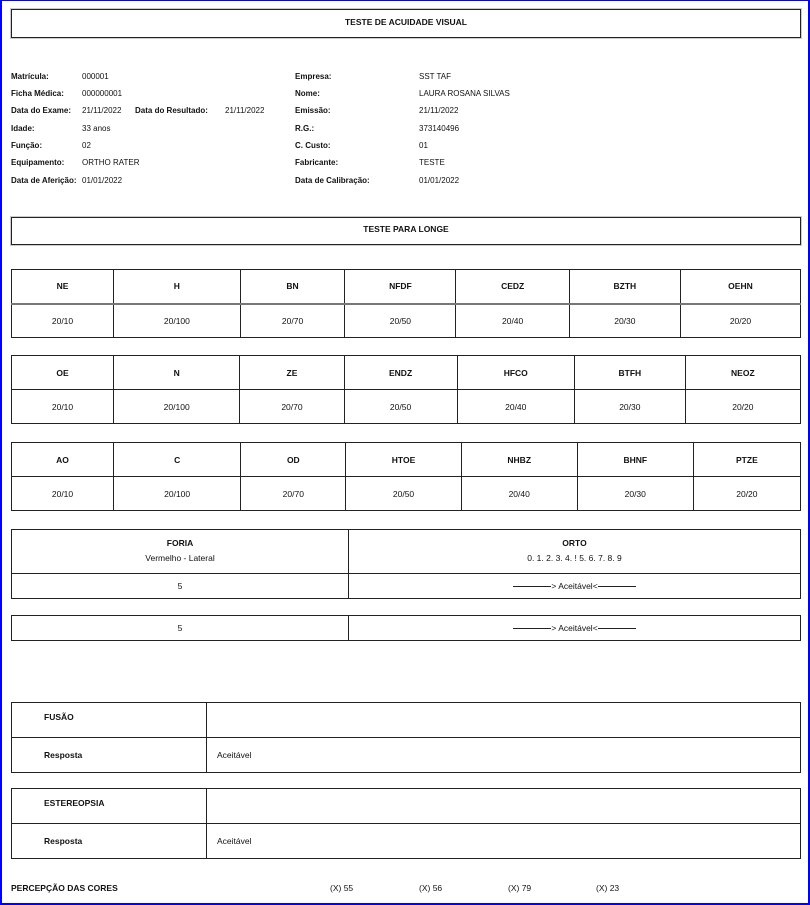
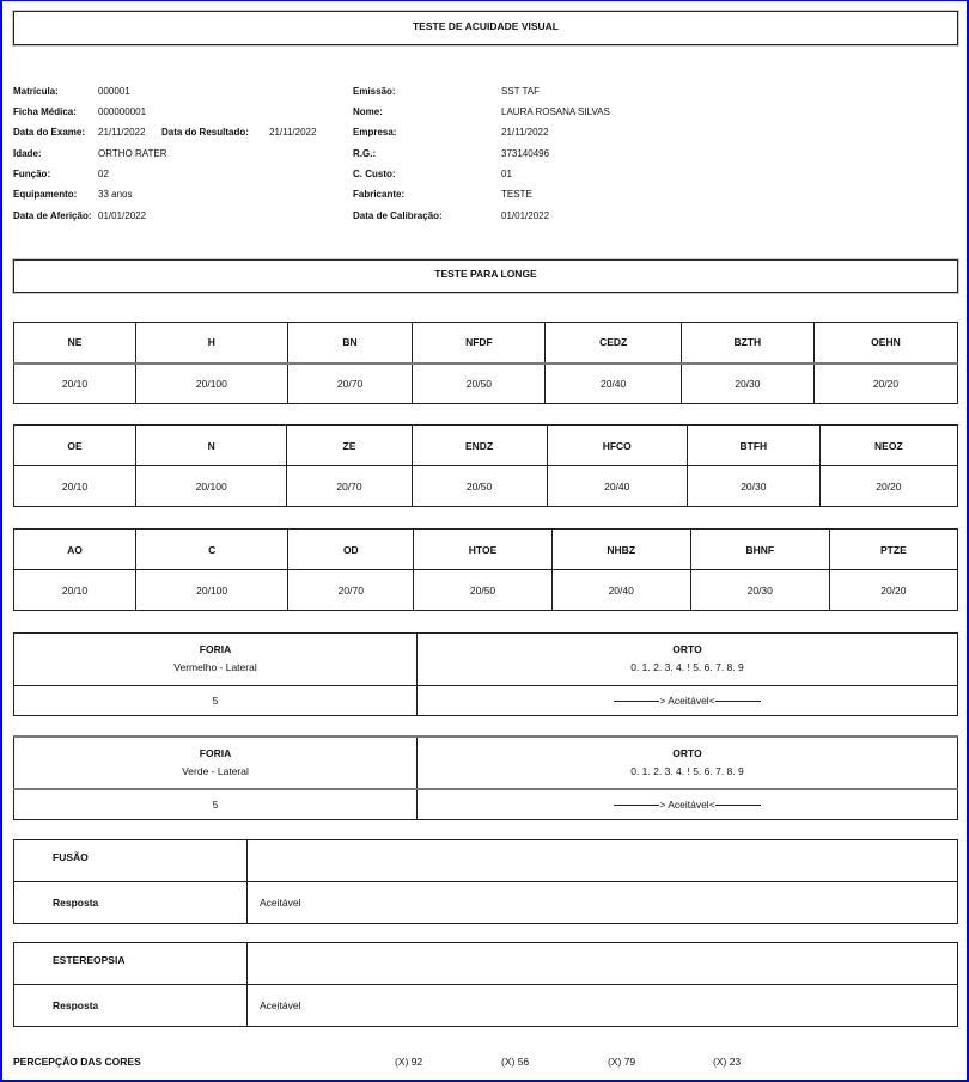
  TESTE DE ACUIDADE VISUAL
  Matrícula:
  000001
  Ficha Médica:
  000000001
  Data do Exame:
  21/11/2022
  Data do Resultado:
  21/11/2022
  Idade:
- 33 anos
+ ORTHO RATER
  Função:
  02
  Equipamento:
- ORTHO RATER
+ 33 anos
  Data de Aferição:
  01/01/2022
- Empresa:
+ Emissão:
  SST TAF
  Nome:
  LAURA ROSANA SILVAS
- Emissão:
+ Empresa:
  21/11/2022
  R.G.:
  373140496
  C. Custo:
  01
  Fabricante:
  TESTE
  Data de Calibração:
  01/01/2022
  TESTE PARA LONGE
  NE	H	BN	NFDF	CEDZ	BZTH	OEHN
  20/10	20/100	20/70	20/50	20/40	20/30	20/20
  OE	N	ZE	ENDZ	HFCO	BTFH	NEOZ
  20/10	20/100	20/70	20/50	20/40	20/30	20/20
  AO	C	OD	HTOE	NHBZ	BHNF	PTZE
  20/10	20/100	20/70	20/50	20/40	20/30	20/20
  FORIA Vermelho - Lateral	ORTO 0. 1. 2. 3. 4. ! 5. 6. 7. 8. 9
  5	> Aceitável<
+ FORIA Verde - Lateral	ORTO 0. 1. 2. 3. 4. ! 5. 6. 7. 8. 9
  5	> Aceitável<
  FUSÃO
  Resposta	Aceitável
  ESTEREOPSIA
  Resposta	Aceitável
  PERCEPÇÃO DAS CORES
- (X) 55
+ (X) 92
  (X) 56
  (X) 79
  (X) 23
